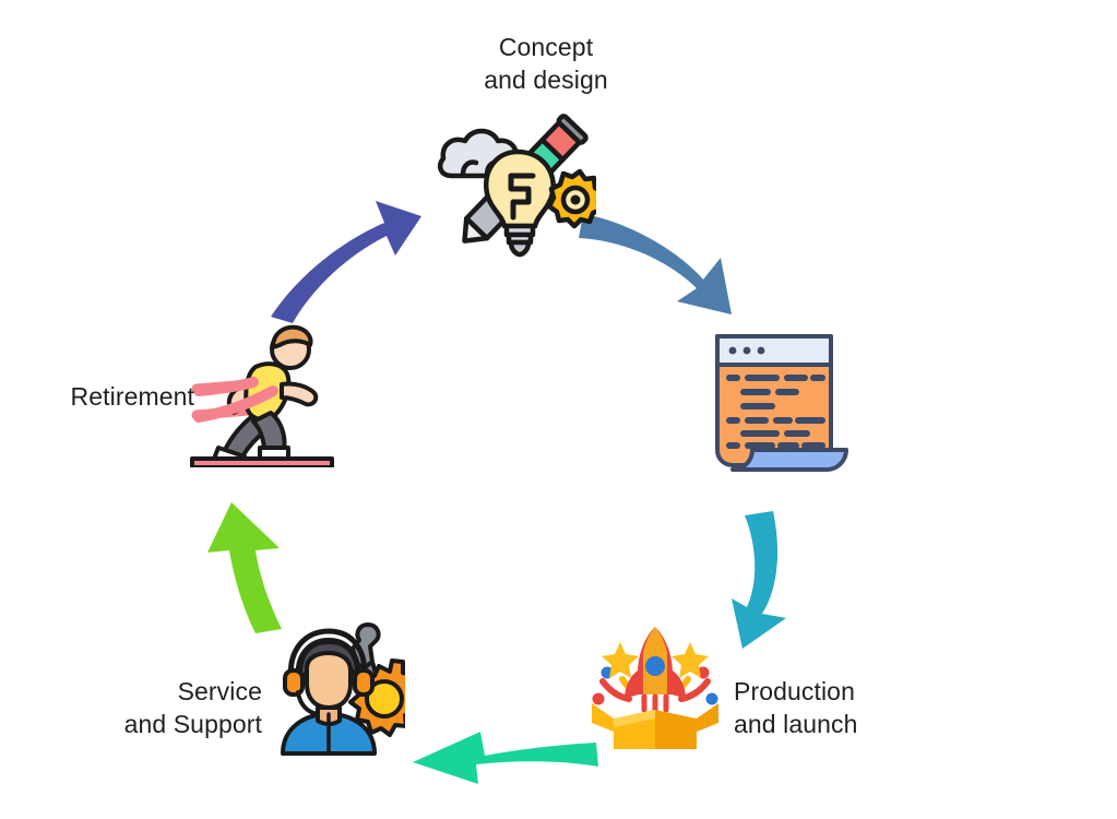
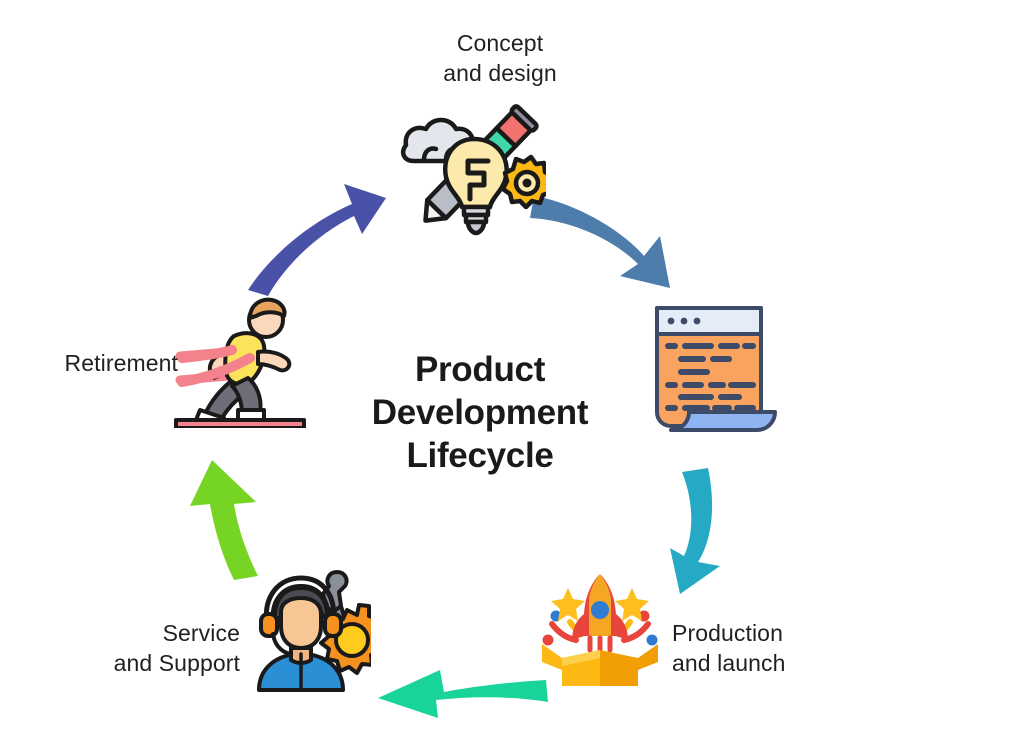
  Concept
  and design
  Production
  and launch
  Service
  and Support
  Retirement
+ Product Development Lifecycle
